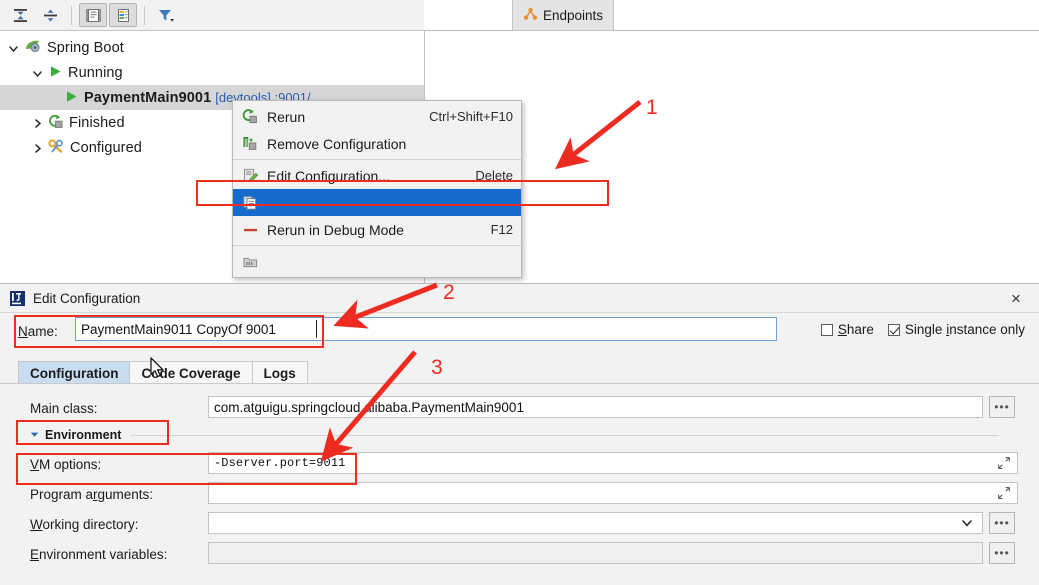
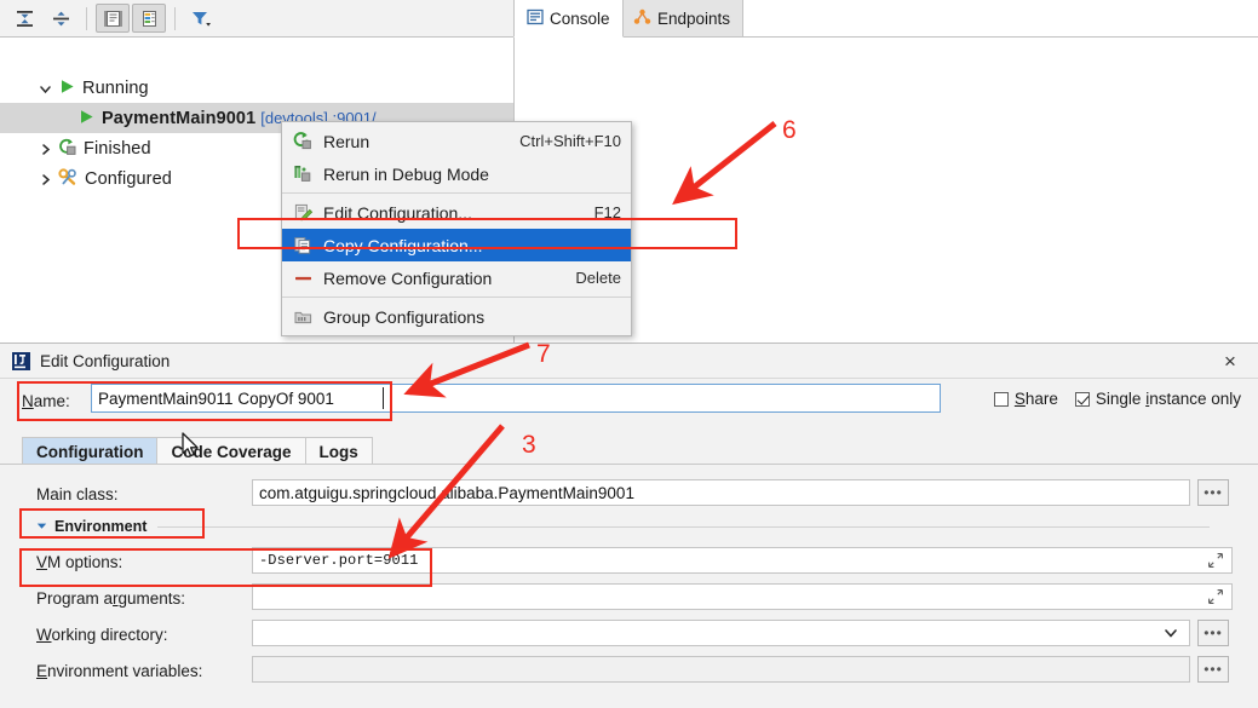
+ Console
  Endpoints
- Spring Boot
  Running
  PaymentMain9001
  [devtools] :9001/
  Finished
  Configured
  Rerun
  Ctrl+Shift+F10
- Remove Configuration
+ Rerun in Debug Mode
  Edit Configuration...
- Delete
+ F12
+ Copy Configuration...
- Rerun in Debug Mode
+ Remove Configuration
- F12
+ Delete
+ Group Configurations
  Edit Configuration
  ×
  Name:
  PaymentMain9011 CopyOf 9001
  Share
  Single instance only
  Configuration
  Cde Coverage
  Logs
  Main class:
  com.atguigu.springcloud.libaba.PaymentMain9001
  •••
  Environment
  VM options:
  -Dserver.port=9011
  Program arguments:
  Working directory:
  •••
  Environment variables:
  •••
- 1
+ 6
- 2
+ 7
  3
